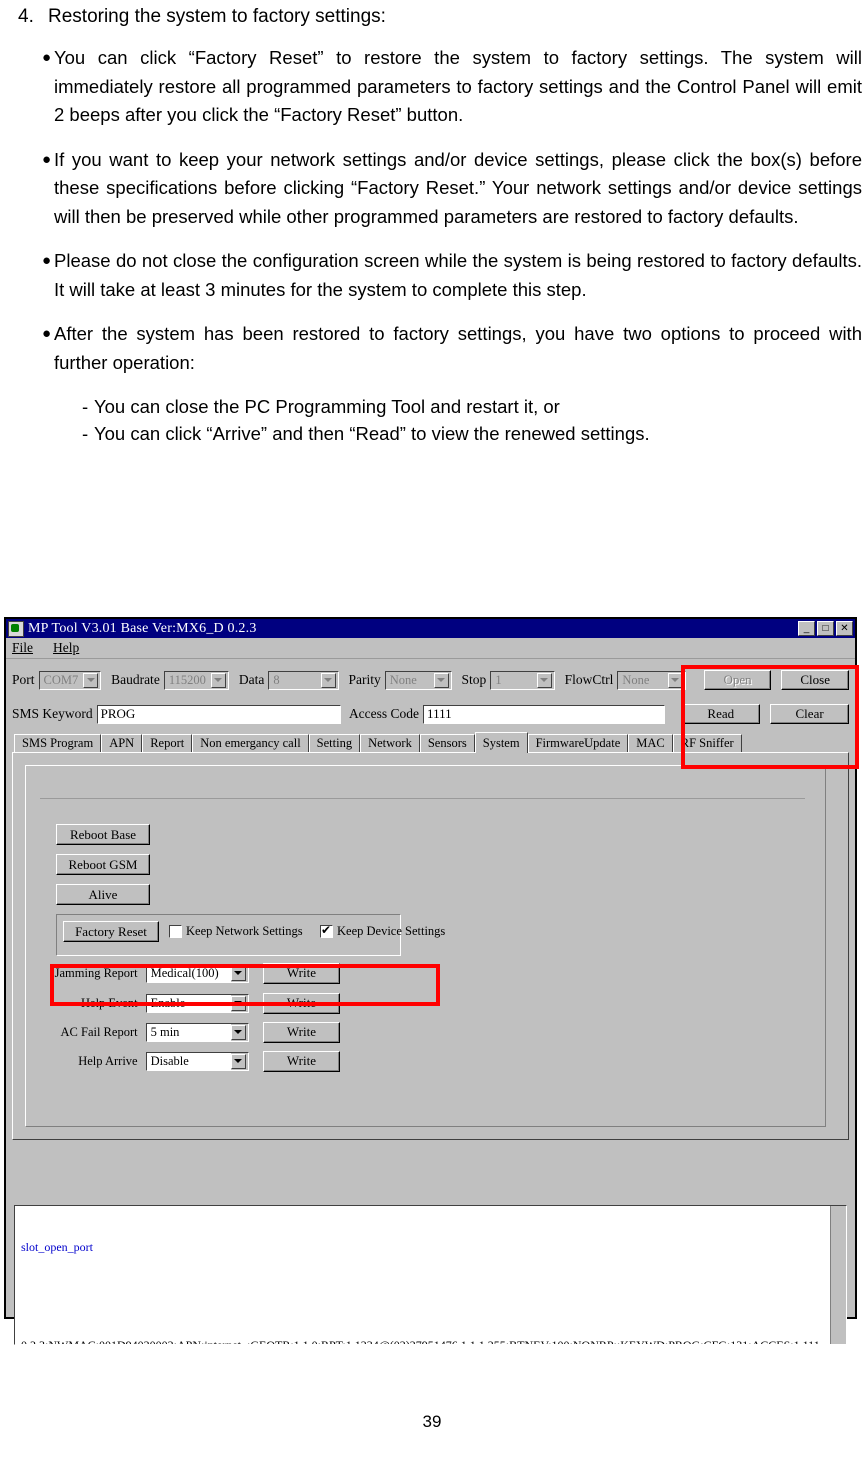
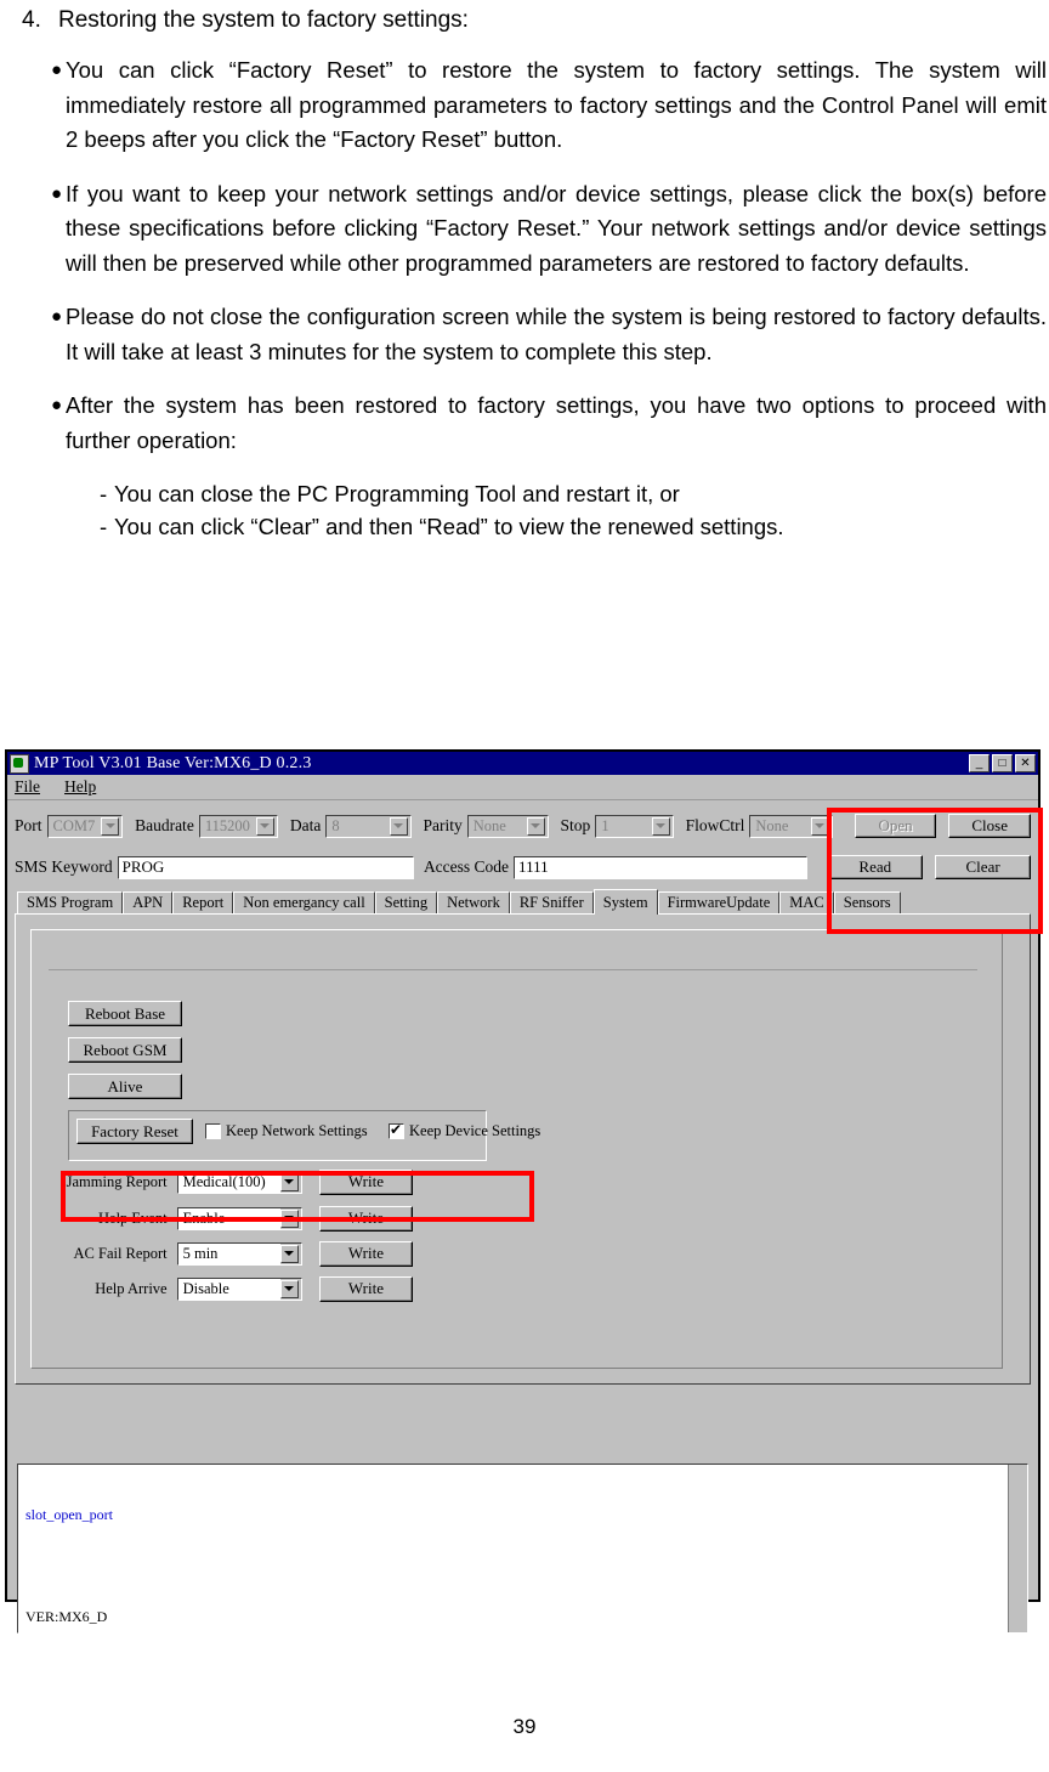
  4.
  Restoring the system to factory settings:
  ●
  You can click “Factory Reset” to restore the system to factory settings. The system will immediately restore all programmed parameters to factory settings and the Control Panel will emit 2 beeps after you click the “Factory Reset” button.
  ●
  If you want to keep your network settings and/or device settings, please click the box(s) before these specifications before clicking “Factory Reset.” Your network settings and/or device settings will then be preserved while other programmed parameters are restored to factory defaults.
  ●
  Please do not close the configuration screen while the system is being restored to factory defaults. It will take at least 3 minutes for the system to complete this step.
  ●
  After the system has been restored to factory settings, you have two options to proceed with further operation:
  -
  You can close the PC Programming Tool and restart it, or
  -
- You can click “Arrive” and then “Read” to view the renewed settings.
+ You can click “Clear” and then “Read” to view the renewed settings.
  MP Tool V3.01 Base Ver:MX6_D 0.2.3
  _
  □
  ✕
  File
  Help
  Port
  COM7
  Baudrate
  115200
  Data
  8
  Parity
  None
  Stop
  1
  FlowCtrl
  None
  Open
  Close
  SMS Keyword
  PROG
  Access Code
  1111
  Read
  Clear
  SMS Program
  APN
  Report
  Non emergancy call
  Setting
  Network
- Sensors
+ RF Sniffer
  System
  FirmwareUpdate
  MAC
- RF Sniffer
+ Sensors
  Reboot Base
  Reboot GSM
  Alive
  Factory Reset
  Keep Network Settings
  Keep Device Settings
  Jamming Report
  Medical(100)
  Write
  Help Event
  Enable
  Write
  AC Fail Report
  5 min
  Write
  Help Arrive
  Disable
  Write
  slot_open_port
+ VER:MX6_D
  39
